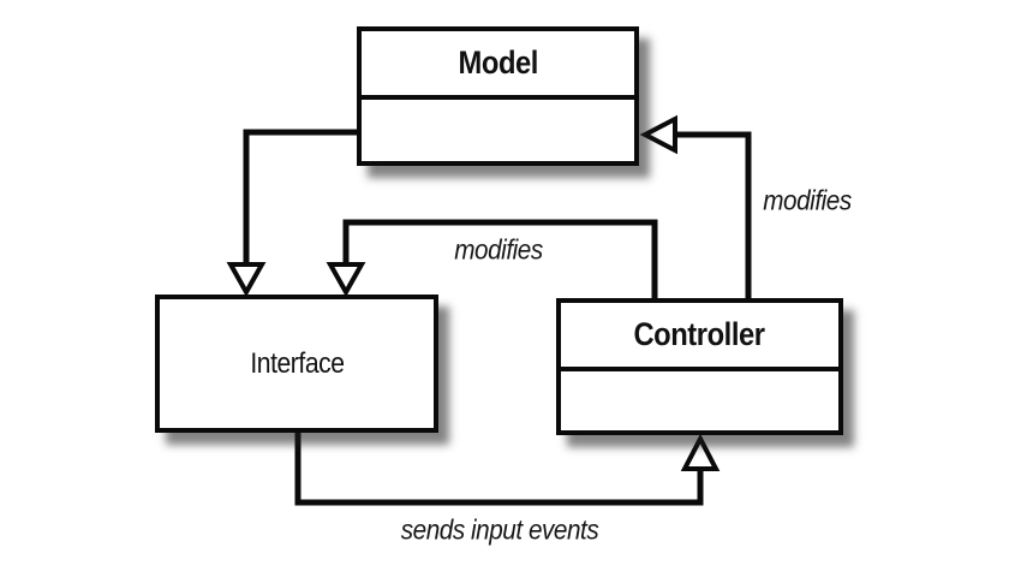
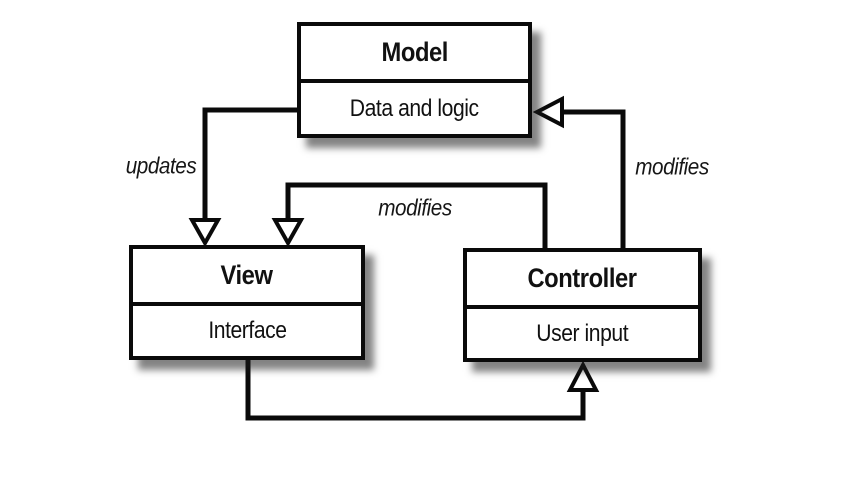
  Model
+ Data and logic
+ View
  Interface
  Controller
+ User input
+ updates
  modifies
  modifies
- sends input events
